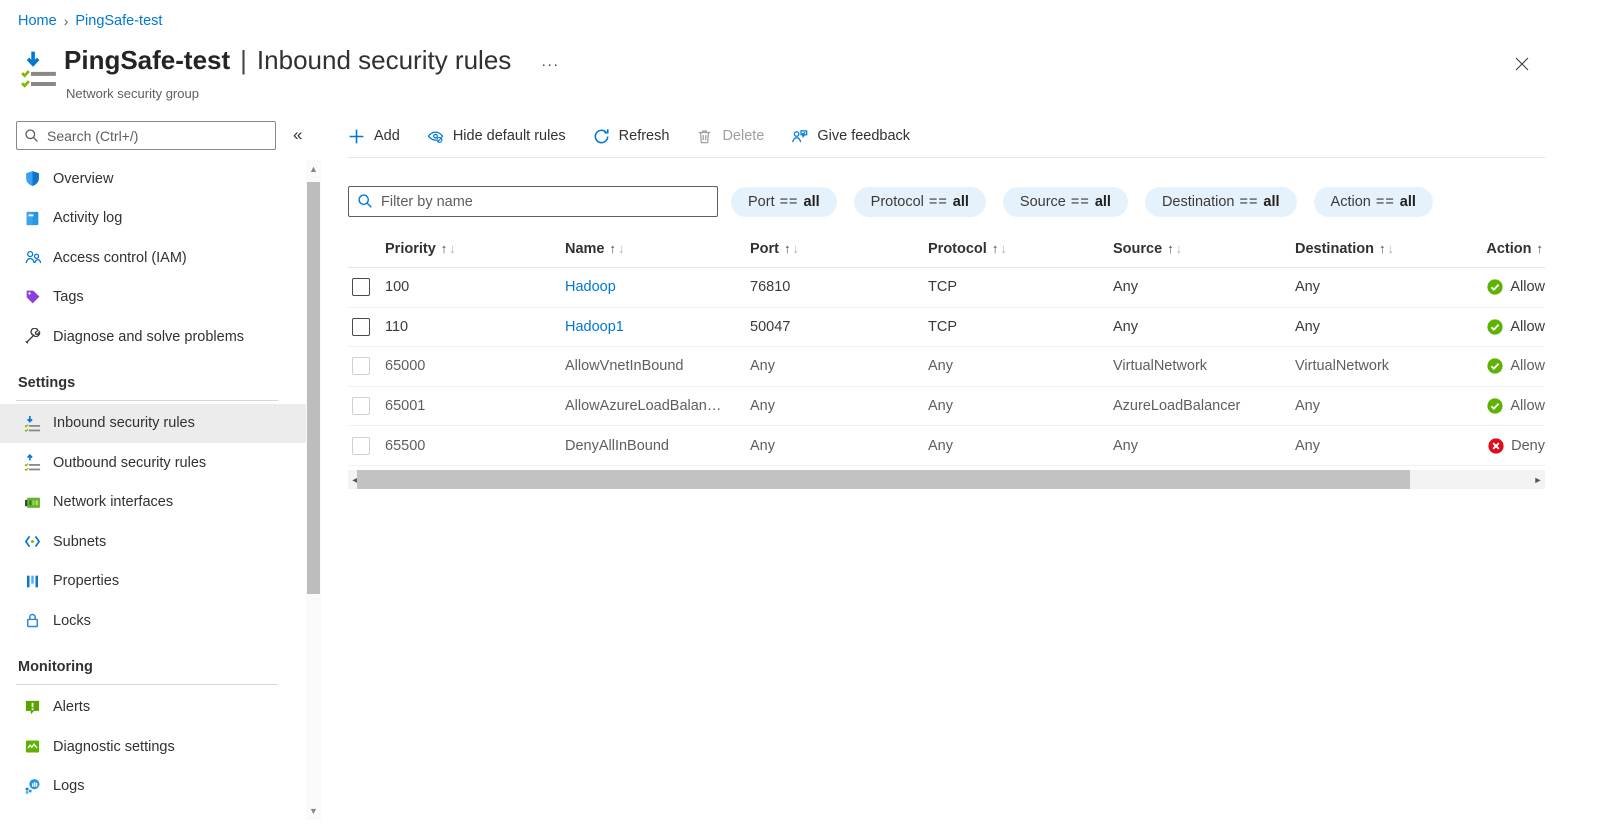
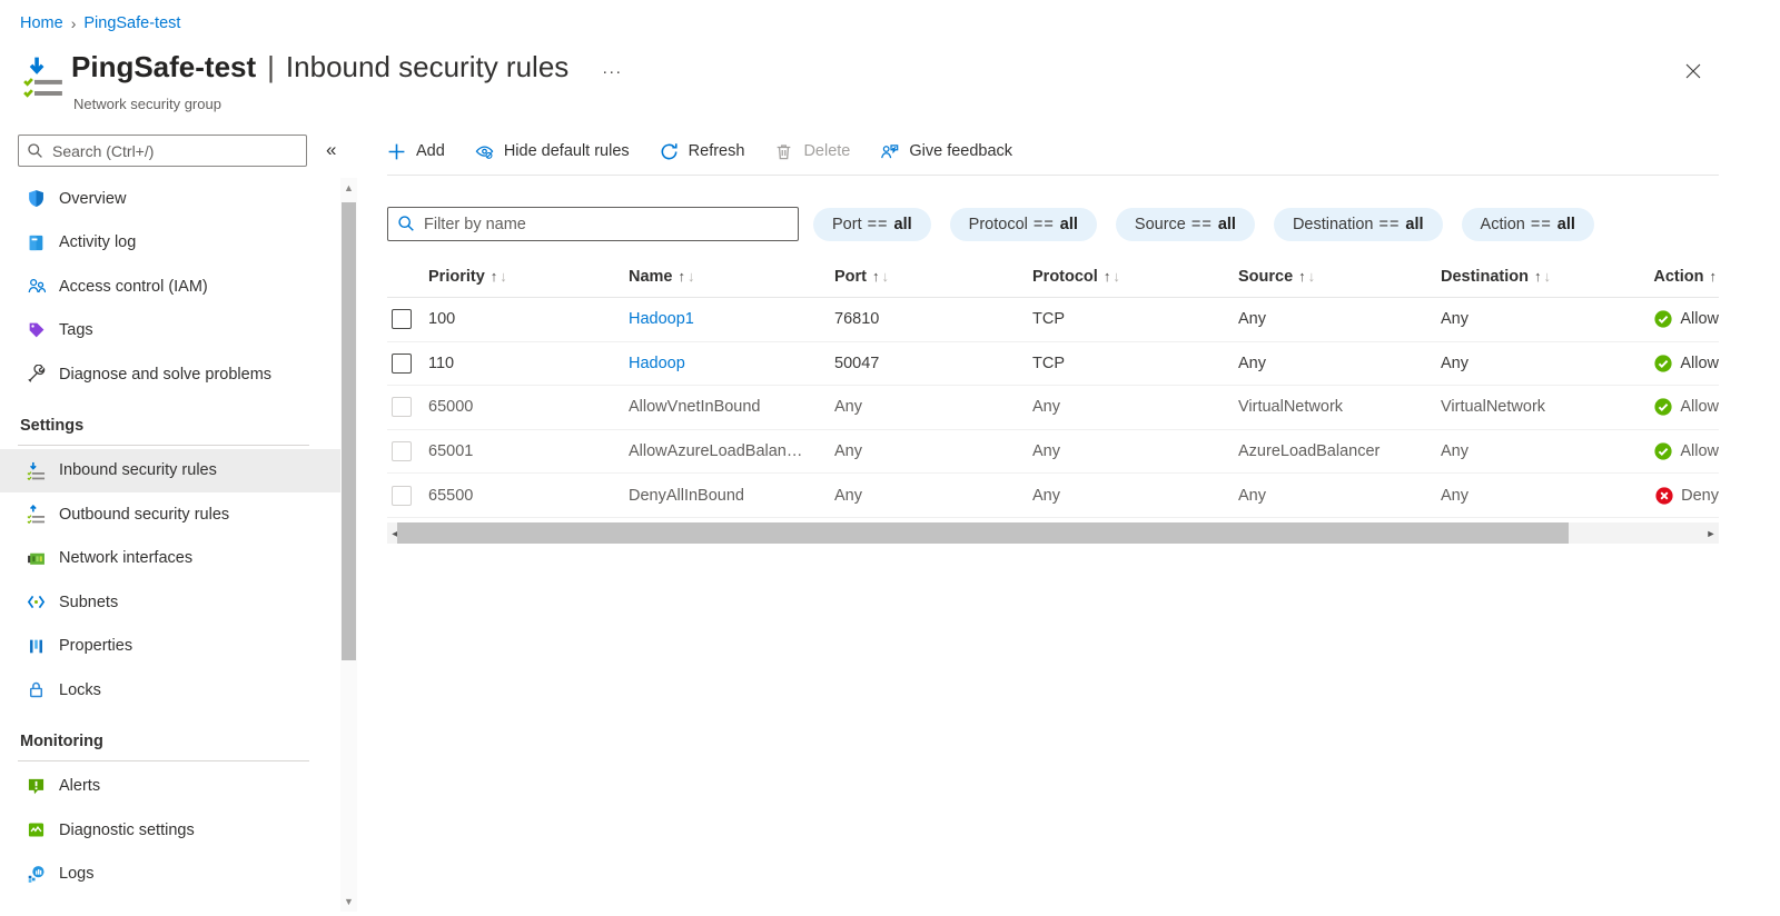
  Home
  ›
  PingSafe-test
  PingSafe-test
  |
  Inbound security rules
  ···
  Network security group
  Search (Ctrl+/)
  «
  Overview
  Activity log
  Access control (IAM)
  Tags
  Diagnose and solve problems
  Settings
  Inbound security rules
  Outbound security rules
  Network interfaces
  Subnets
  Properties
  Locks
  Monitoring
  Alerts
  Diagnostic settings
  Logs
  ▲
  ▼
  Add
  Hide default rules
  Refresh
  Delete
  Give feedback
  Filter by name
  Port
  ==
  all
  Protocol
  ==
  all
  Source
  ==
  all
  Destination
  ==
  all
  Action
  ==
  all
  Priority
  ↑
  ↓
  Name
  ↑
  ↓
  Port
  ↑
  ↓
  Protocol
  ↑
  ↓
  Source
  ↑
  ↓
  Destination
  ↑
  ↓
  Action
  ↑
  100
- Hadoop
+ Hadoop1
  76810
  TCP
  Any
  Any
  Allow
  110
- Hadoop1
+ Hadoop
  50047
  TCP
  Any
  Any
  Allow
  65000
  AllowVnetInBound
  Any
  Any
  VirtualNetwork
  VirtualNetwork
  Allow
  65001
  AllowAzureLoadBalan…
  Any
  Any
  AzureLoadBalancer
  Any
  Allow
  65500
  DenyAllInBound
  Any
  Any
  Any
  Any
  Deny
  ◄
  ►
